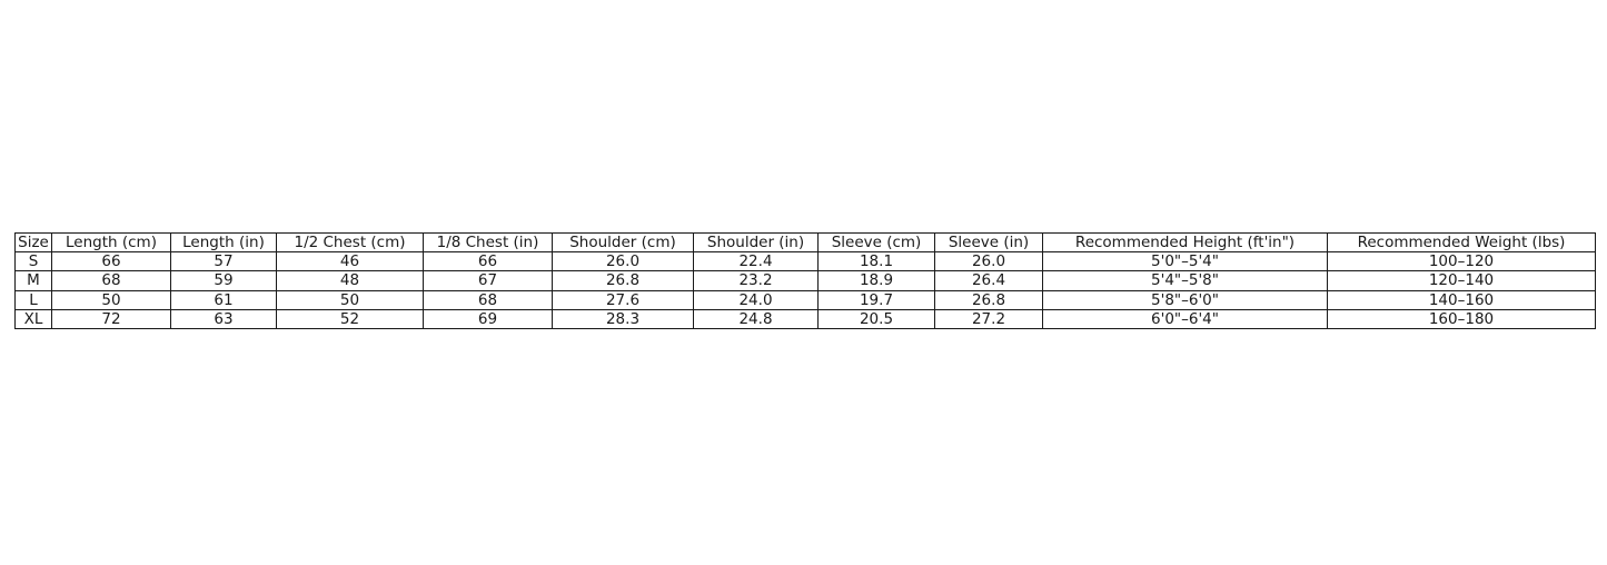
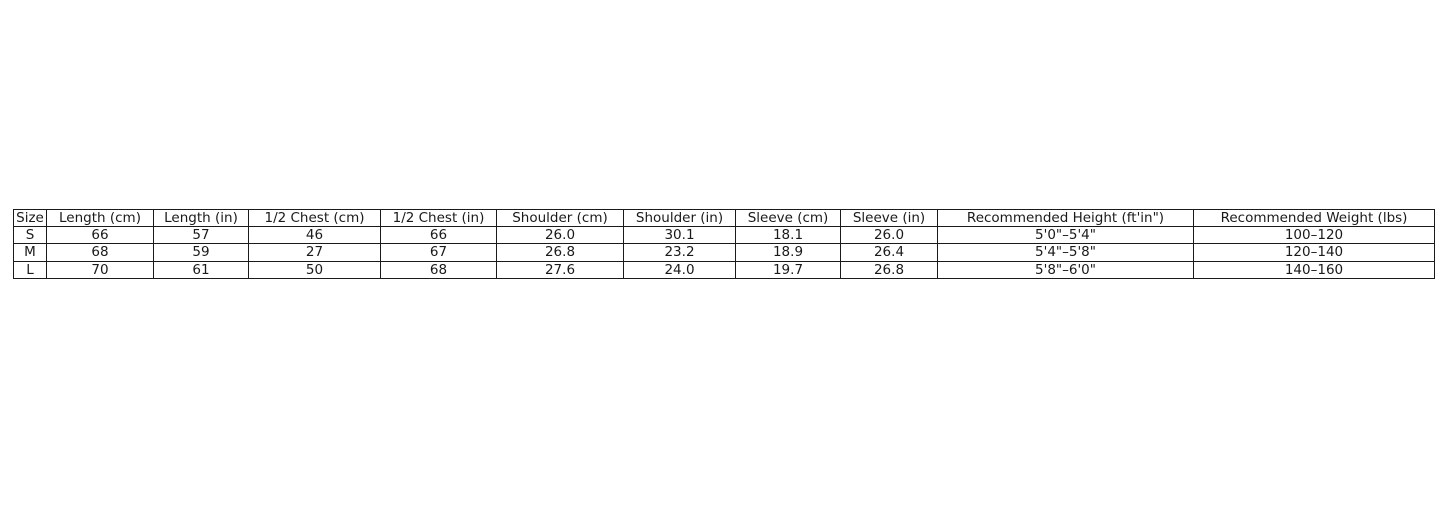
- Size	Length (cm)	Length (in)	1/2 Chest (cm)	1/8 Chest (in)	Shoulder (cm)	Shoulder (in)	Sleeve (cm)	Sleeve (in)	Recommended Height (ft'in")	Recommended Weight (lbs)
+ Size	Length (cm)	Length (in)	1/2 Chest (cm)	1/2 Chest (in)	Shoulder (cm)	Shoulder (in)	Sleeve (cm)	Sleeve (in)	Recommended Height (ft'in")	Recommended Weight (lbs)
- S	66	57	46	66	26.0	22.4	18.1	26.0	5'0"–5'4"	100–120
+ S	66	57	46	66	26.0	30.1	18.1	26.0	5'0"–5'4"	100–120
- M	68	59	48	67	26.8	23.2	18.9	26.4	5'4"–5'8"	120–140
+ M	68	59	27	67	26.8	23.2	18.9	26.4	5'4"–5'8"	120–140
- L	50	61	50	68	27.6	24.0	19.7	26.8	5'8"–6'0"	140–160
+ L	70	61	50	68	27.6	24.0	19.7	26.8	5'8"–6'0"	140–160
- XL	72	63	52	69	28.3	24.8	20.5	27.2	6'0"–6'4"	160–180
